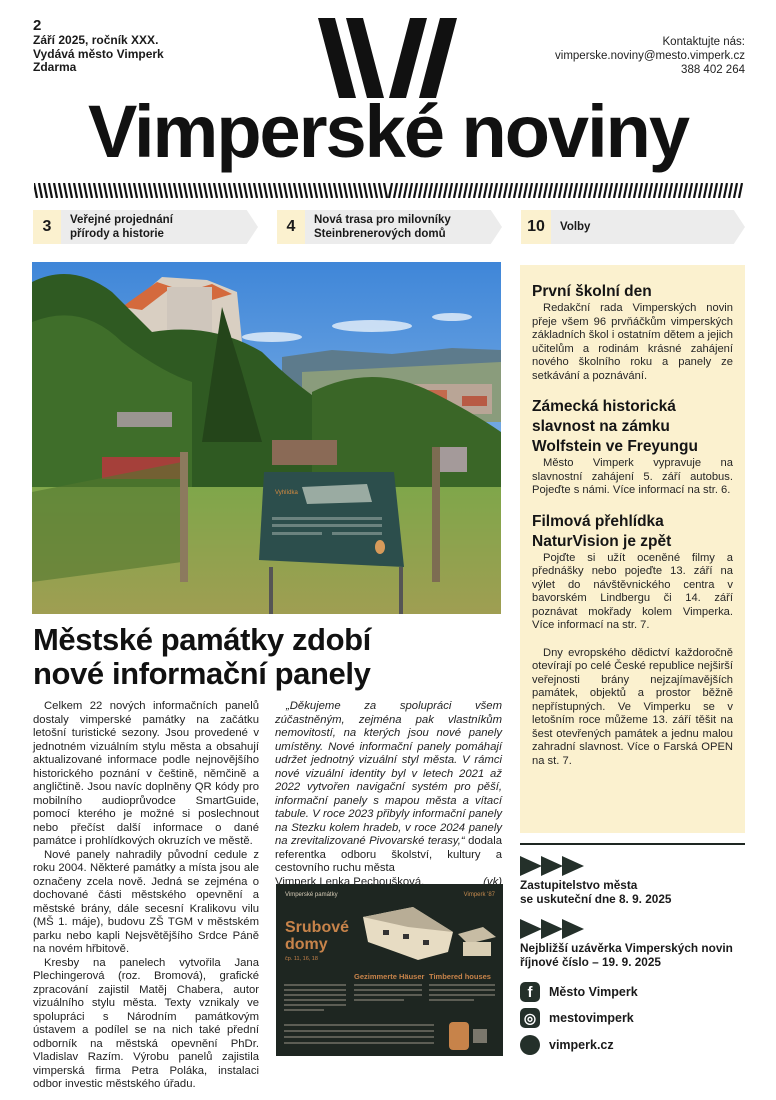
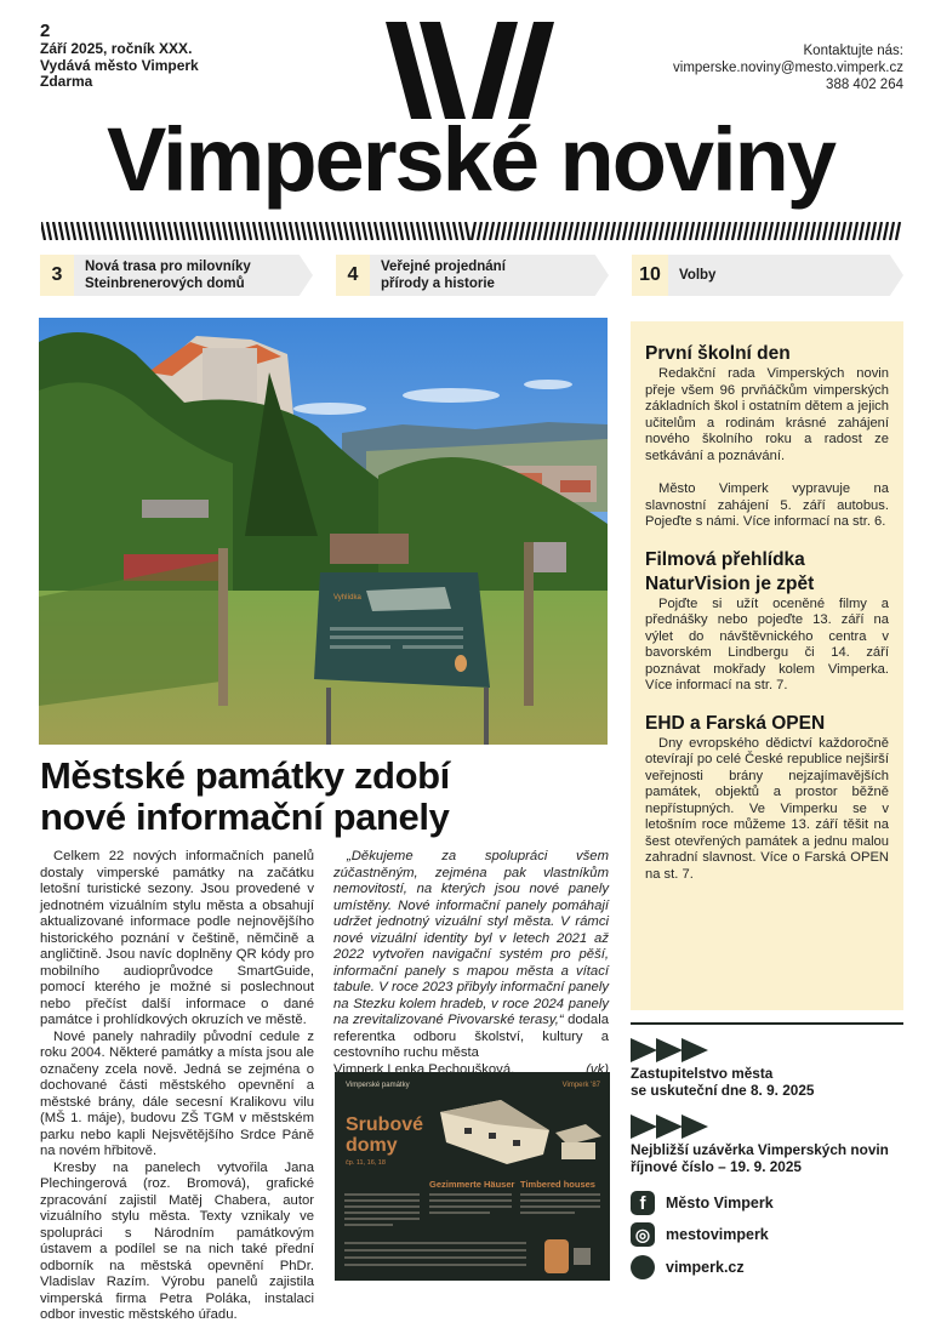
  2
  Září 2025, ročník XXX.
  Vydává město Vimperk
  Zdarma
  Kontaktujte nás:
  vimperske.noviny@mesto.vimperk.cz
  388 402 264
  Vimperské noviny
  3
- Veřejné projednání
+ Nová trasa pro milovníky
- přírody a historie
+ Steinbrenerových domů
  4
- Nová trasa pro milovníky
+ Veřejné projednání
- Steinbrenerových domů
+ přírody a historie
  10
  Volby
  Městské památky zdobí
  nové informační panely
  Celkem 22 nových informačních panelů dostaly vimperské památky na začátku letošní turistické sezony. Jsou provedené v jednotném vizuálním stylu města a obsahují aktualizované informace podle nejnovějšího historického poznání v češtině, němčině a angličtině. Jsou navíc doplněny QR kódy pro mobilního audioprůvodce SmartGuide, pomocí kterého je možné si poslechnout nebo přečíst další informace o dané památce i prohlídkových okruzích ve městě.
  Nové panely nahradily původní cedule z roku 2004. Některé památky a místa jsou ale označeny zcela nově. Jedná se zejména o dochované části městského opevnění a městské brány, dále secesní Kralikovu vilu (MŠ 1. máje), budovu ZŠ TGM v městském parku nebo kapli Nejsvětějšího Srdce Páně na novém hřbitově.
  Kresby na panelech vytvořila Jana Plechingerová (roz. Bromová), grafické zpracování zajistil Matěj Chabera, autor vizuálního stylu města. Texty vznikaly ve spolupráci s Národním památkovým ústavem a podílel se na nich také přední odborník na městská opevnění PhDr. Vladislav Razím. Výrobu panelů zajistila vimperská firma Petra Poláka, instalaci odbor investic městského úřadu.
  „Děkujeme za spolupráci všem zúčastněným, zejména pak vlastníkům nemovitostí, na kterých jsou nové panely umístěny. Nové informační panely pomáhají udržet jednotný vizuální styl města. V rámci nové vizuální identity byl v letech 2021 až 2022 vytvořen navigační systém pro pěší, informační panely s mapou města a vítací tabule. V roce 2023 přibyly informační panely na Stezku kolem hradeb, v roce 2024 panely na zrevitalizované Pivovarské terasy,“ dodala referentka odboru školství, kultury a cestovního ruchu města
  Vimperk Lenka Pechoušková.
  (vk)
  Srubové
  domy
  Gezimmerte Häuser
  Timbered houses
  První školní den
- Redakční rada Vimperských novin přeje všem 96 prvňáčkům vimperských základních škol i ostatním dětem a jejich učitelům a rodinám krásné zahájení nového školního roku a panely ze setkávání a poznávání.
+ Redakční rada Vimperských novin přeje všem 96 prvňáčkům vimperských základních škol i ostatním dětem a jejich učitelům a rodinám krásné zahájení nového školního roku a radost ze setkávání a poznávání.
- Zámecká historická slavnost na zámku Wolfstein ve Freyungu
  Město Vimperk vypravuje na slavnostní zahájení 5. září autobus. Pojeďte s námi. Více informací na str. 6.
  Filmová přehlídka NaturVision je zpět
  Pojďte si užít oceněné filmy a přednášky nebo pojeďte 13. září na výlet do návštěvnického centra v bavorském Lindbergu či 14. září poznávat mokřady kolem Vimperka. Více informací na str. 7.
+ EHD a Farská OPEN
  Dny evropského dědictví každoročně otevírají po celé České republice nejširší veřejnosti brány nejzajímavějších památek, objektů a prostor běžně nepřístupných. Ve Vimperku se v letošním roce můžeme 13. září těšit na šest otevřených památek a jednu malou zahradní slavnost. Více o Farská OPEN na st. 7.
  Zastupitelstvo města
  se uskuteční dne 8. 9. 2025
  Nejbližší uzávěrka Vimperských novin
  říjnové číslo – 19. 9. 2025
  f
  Město Vimperk
  ◎
  mestovimperk
  vimperk.cz
